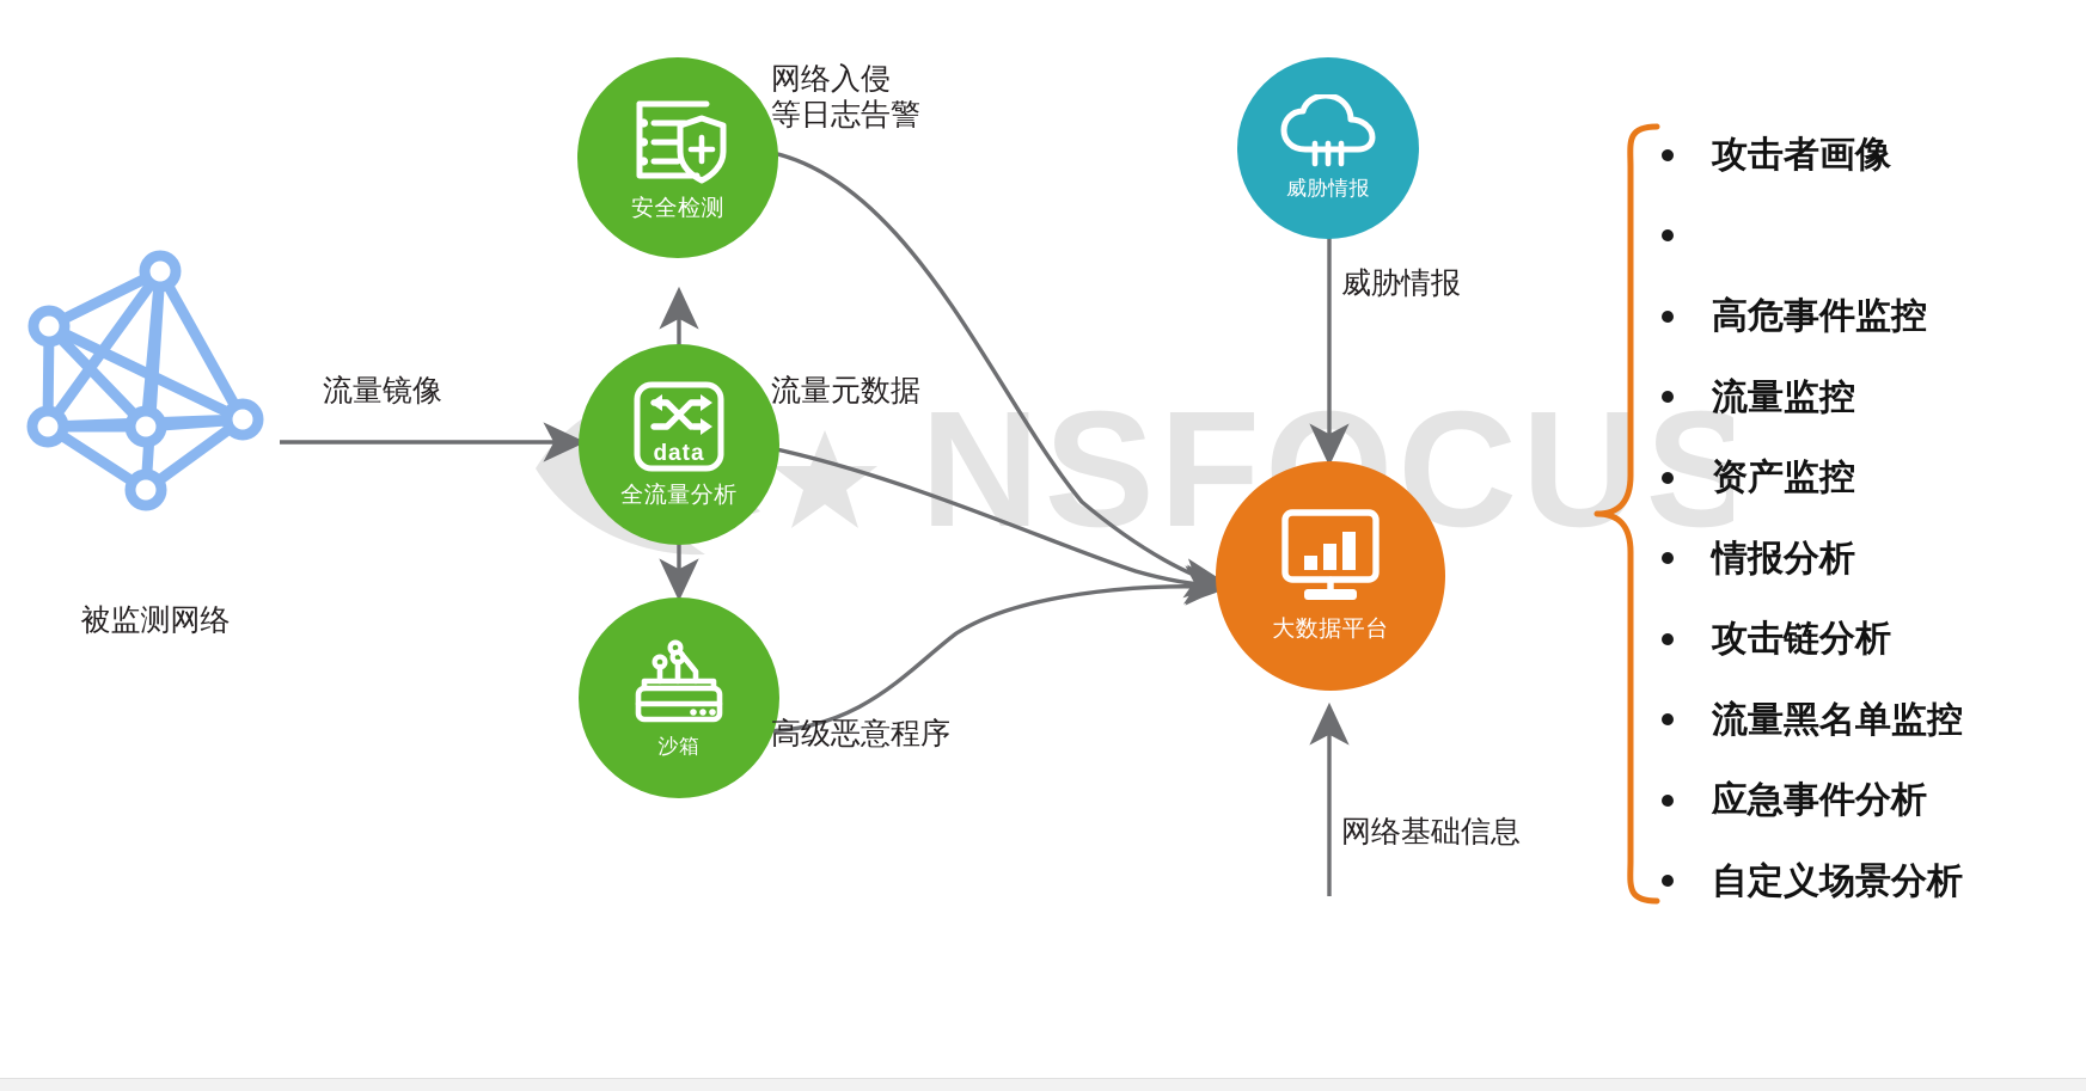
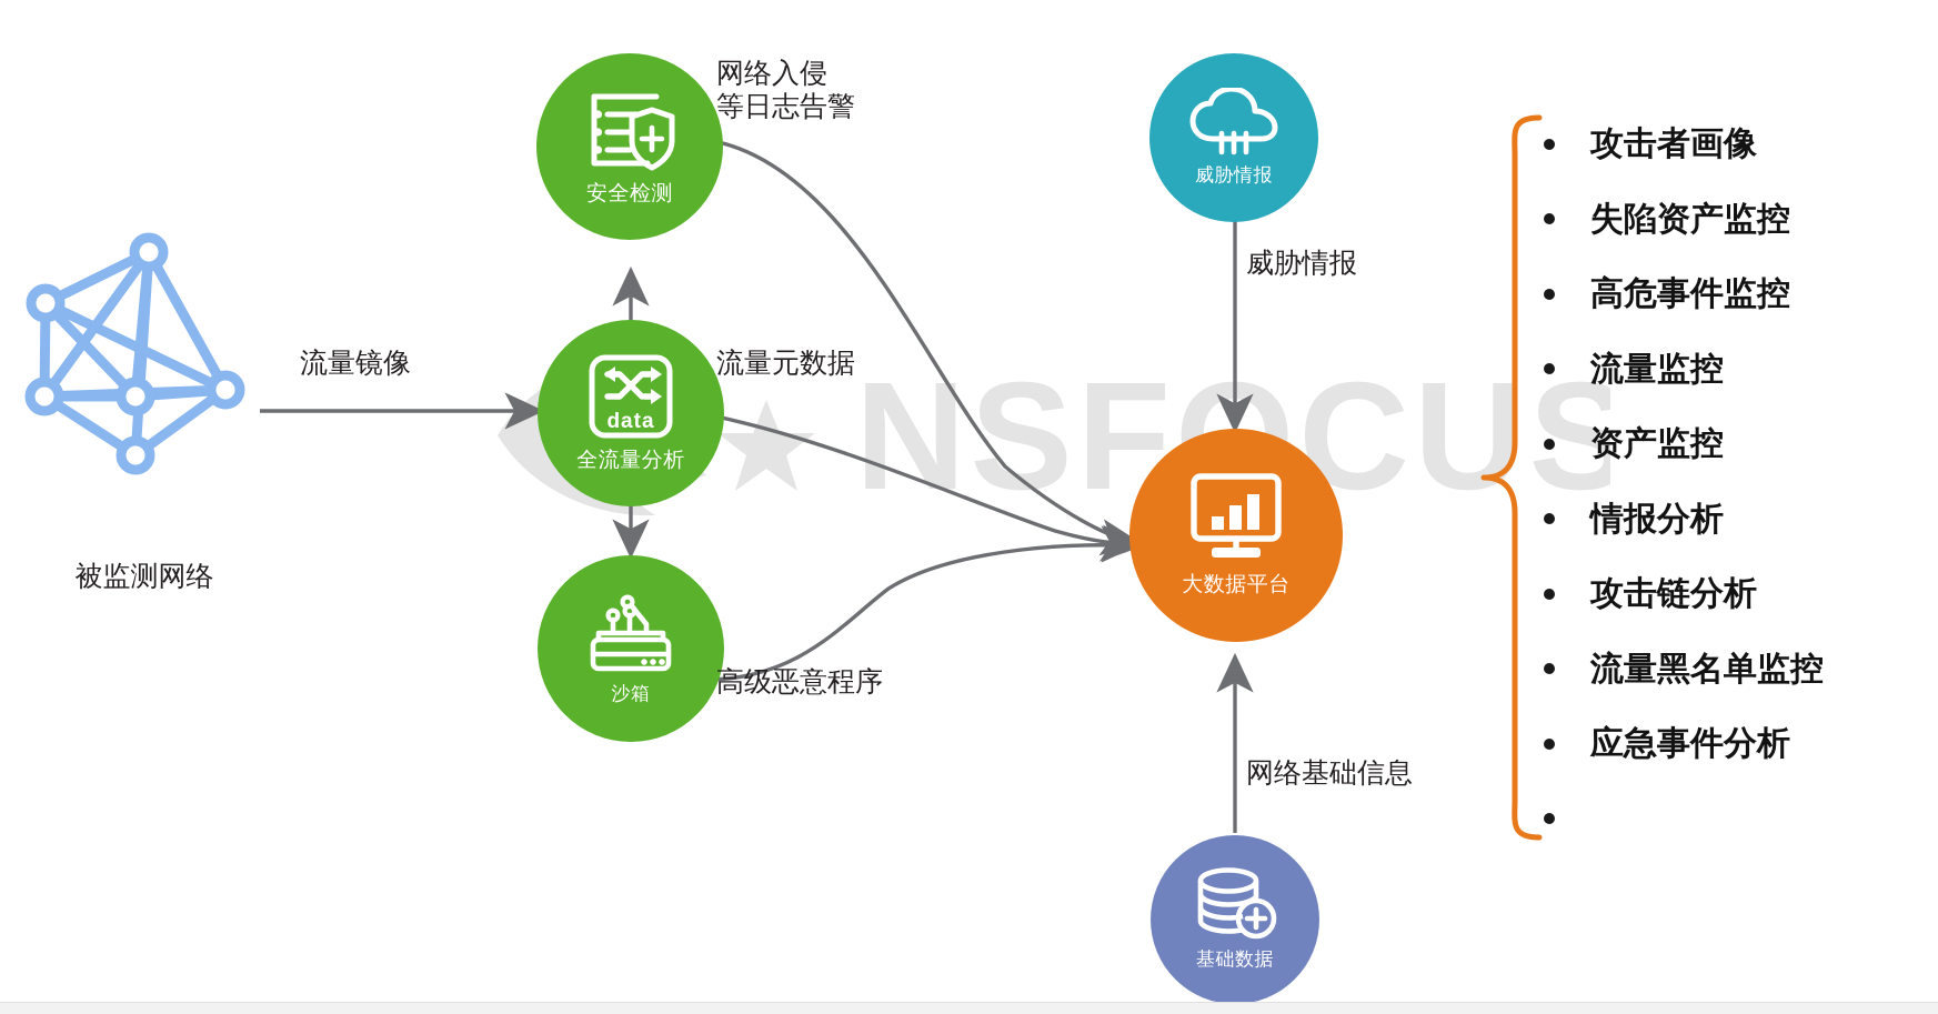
  NSFCUS
  被监测网络
  安全检测
  data
  全流量分析
  沙箱
  威胁情报
  大数据平台
+ 基础数据
  流量镜像
  网络入侵
  等日志告警
  流量元数据
  高级恶意程序
  威胁情报
  网络基础信息
  攻击者画像
+ 失陷资产监控
  高危事件监控
  流量监控
  资产监控
  情报分析
  攻击链分析
  流量黑名单监控
  应急事件分析
- 自定义场景分析
